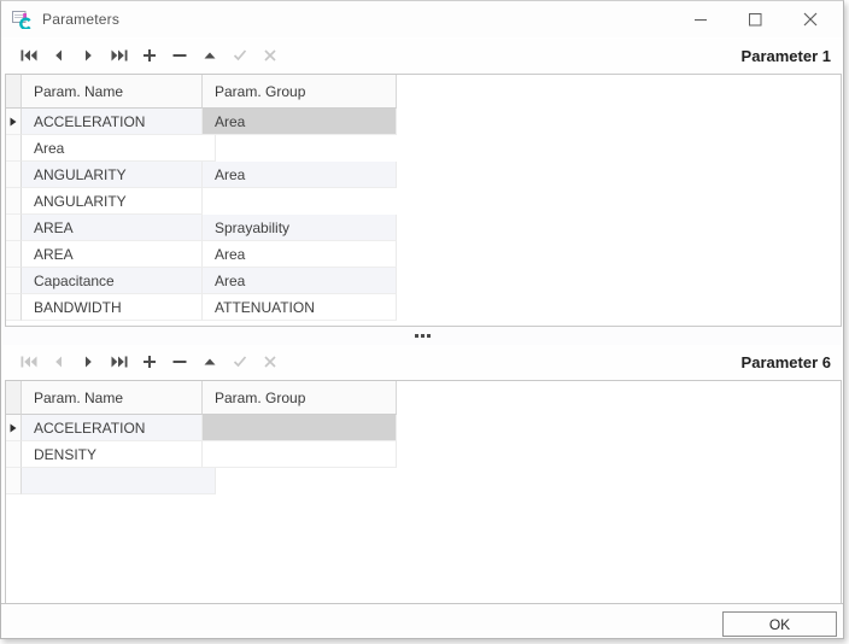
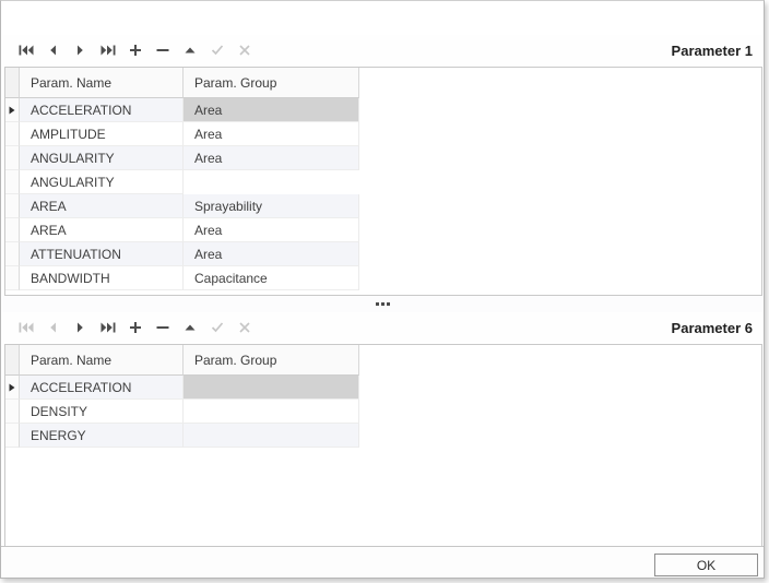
- Parameters
  Parameter 1
  Param. Name
  Param. Group
  ACCELERATION
  Area
+ AMPLITUDE
  Area
  ANGULARITY
  Area
  ANGULARITY
  AREA
  Sprayability
  AREA
  Area
- Capacitance
+ ATTENUATION
  Area
  BANDWIDTH
- ATTENUATION
+ Capacitance
  Parameter 6
  Param. Name
  Param. Group
  ACCELERATION
  DENSITY
+ ENERGY
  OK
